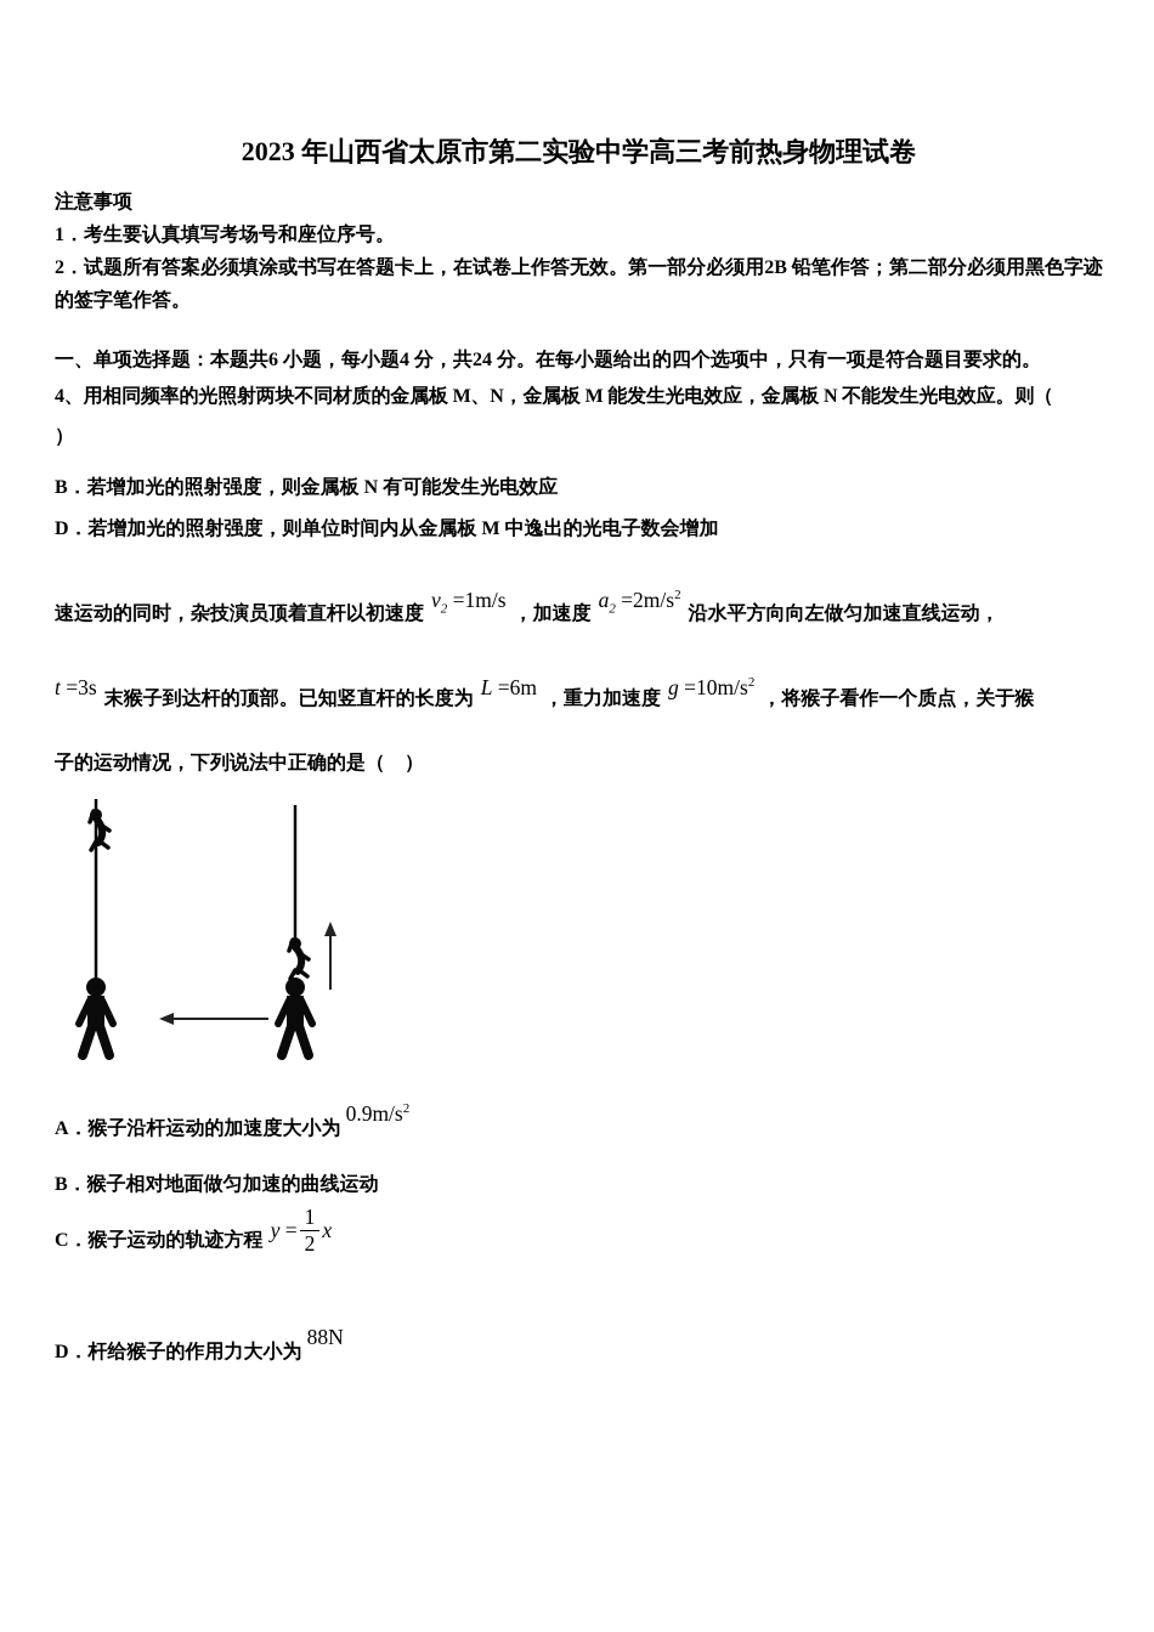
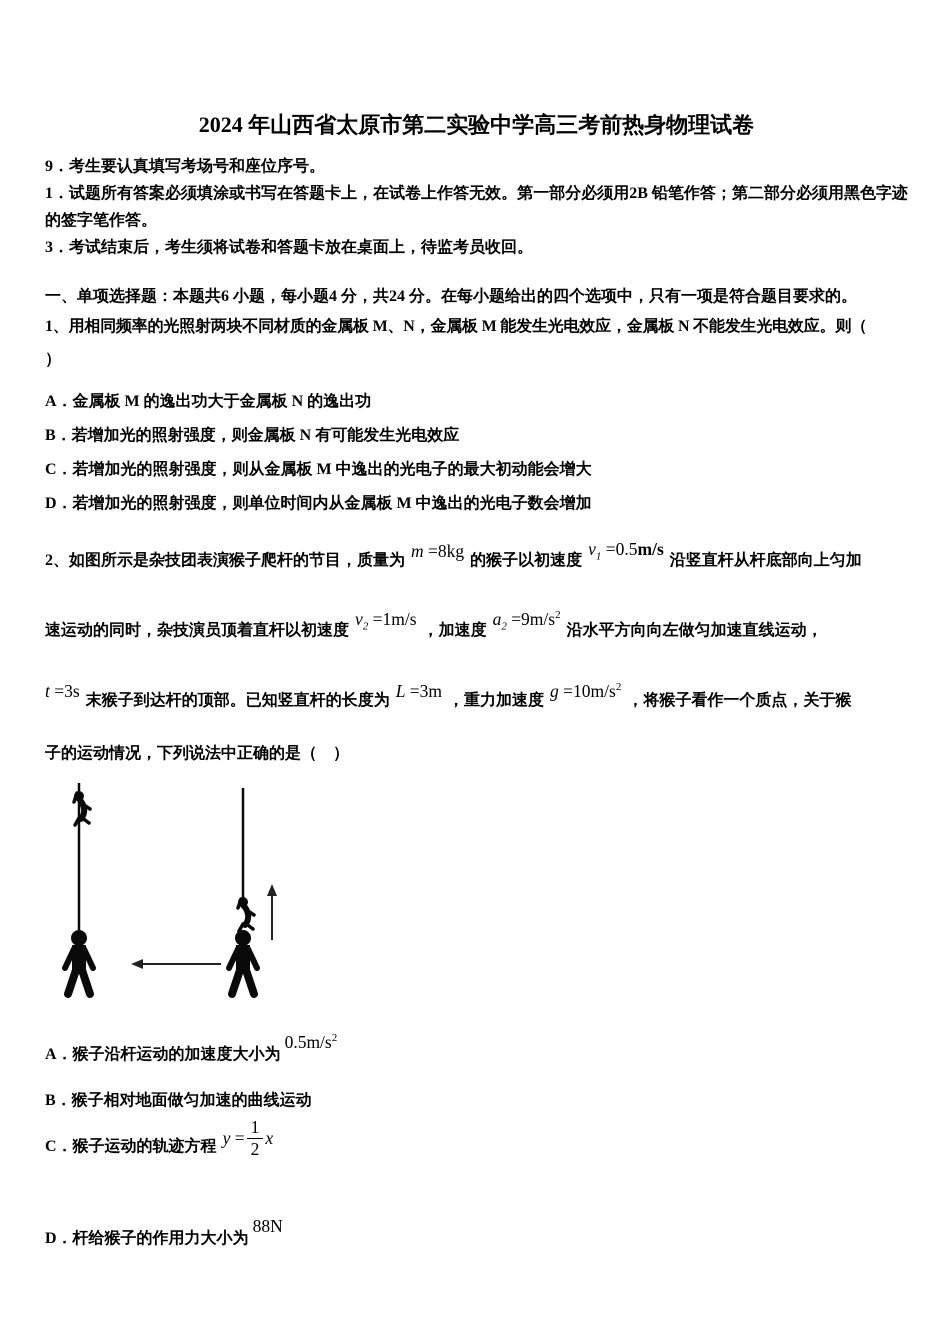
- 2023 年山西省太原市第二实验中学高三考前热身物理试卷
+ 2024 年山西省太原市第二实验中学高三考前热身物理试卷
- 注意事项
- 1．考生要认真填写考场号和座位序号。
+ 9．考生要认真填写考场号和座位序号。
- 2．试题所有答案必须填涂或书写在答题卡上，在试卷上作答无效。第一部分必须用2B 铅笔作答；第二部分必须用黑色字迹的签字笔作答。
+ 1．试题所有答案必须填涂或书写在答题卡上，在试卷上作答无效。第一部分必须用2B 铅笔作答；第二部分必须用黑色字迹的签字笔作答。
+ 3．考试结束后，考生须将试卷和答题卡放在桌面上，待监考员收回。
  一、单项选择题：本题共6 小题，每小题4 分，共24 分。在每小题给出的四个选项中，只有一项是符合题目要求的。
- 4、用相同频率的光照射两块不同材质的金属板 M、N，金属板 M 能发生光电效应，金属板 N 不能发生光电效应。则（
+ 1、用相同频率的光照射两块不同材质的金属板 M、N，金属板 M 能发生光电效应，金属板 N 不能发生光电效应。则（
  ）
+ A．金属板 M 的逸出功大于金属板 N 的逸出功
  B．若增加光的照射强度，则金属板 N 有可能发生光电效应
+ C．若增加光的照射强度，则从金属板 M 中逸出的光电子的最大初动能会增大
  D．若增加光的照射强度，则单位时间内从金属板 M 中逸出的光电子数会增加
+ 2、如图所示是杂技团表演猴子爬杆的节目，质量为
+ m =8kg
+ 的猴子以初速度
+ v1 =0.5m/s
+ 沿竖直杆从杆底部向上匀加
  速运动的同时，杂技演员顶着直杆以初速度
  v2 =1m/s
  ，加速度
- a2 =2m/s2
+ a2 =9m/s2
  沿水平方向向左做匀加速直线运动，
  t =3s
  末猴子到达杆的顶部。已知竖直杆的长度为
- L =6m
+ L =3m
  ，重力加速度
  g =10m/s2
  ，将猴子看作一个质点，关于猴
  子的运动情况，下列说法中正确的是（ ）
  A．猴子沿杆运动的加速度大小为
- 0.9m/s2
+ 0.5m/s2
  B．猴子相对地面做匀加速的曲线运动
  C．猴子运动的轨迹方程
  y
  =
  1
  2
  x
  D．杆给猴子的作用力大小为
  88N
